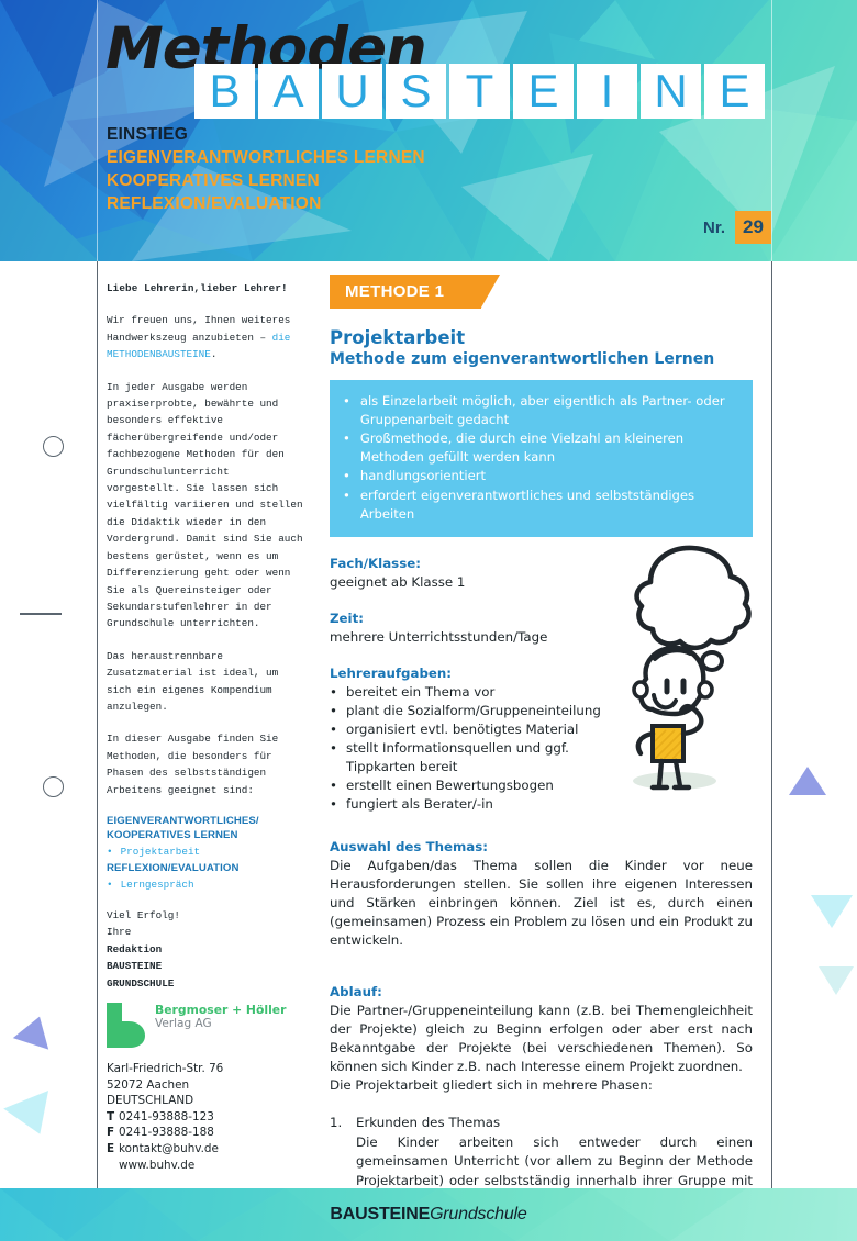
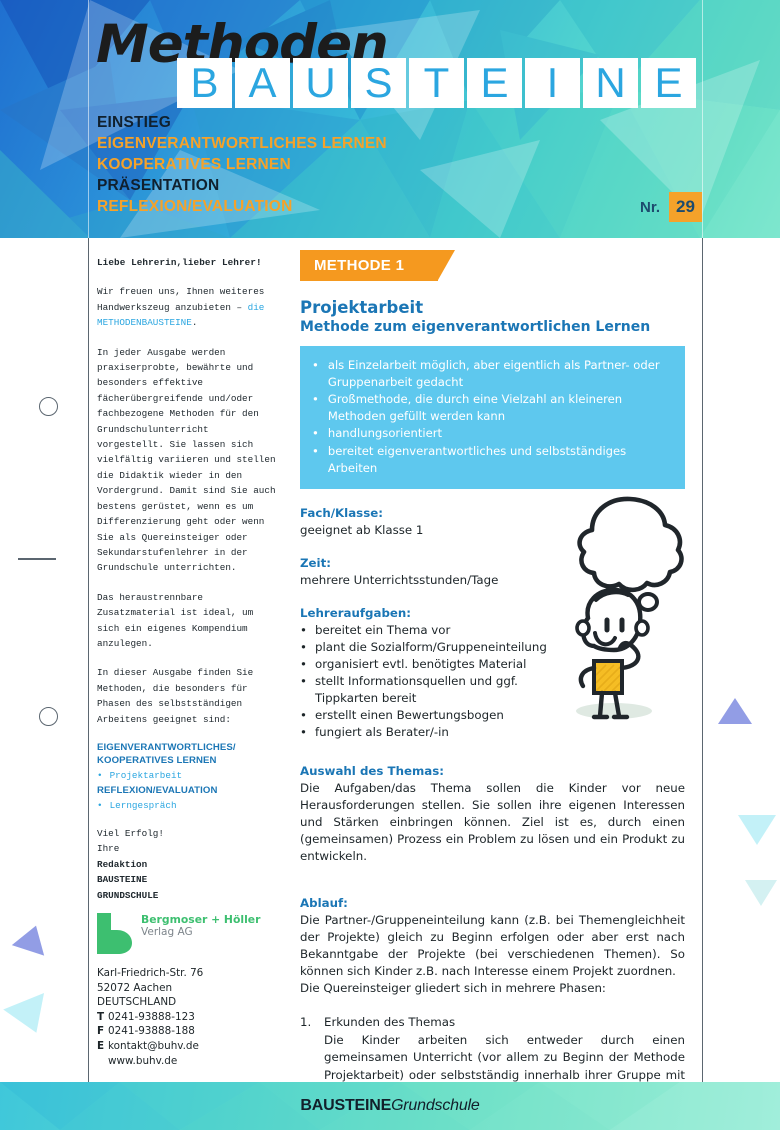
  Methoden
  B
  A
  U
  S
  T
  E
  I
  N
  E
  EINSTIEG
  EIGENVERANTWORTLICHES LERNEN
  KOOPERATIVES LERNEN
+ PRÄSENTATION
  REFLEXION/EVALUATION
  Nr.
  29
  Liebe Lehrerin,lieber Lehrer!
  Wir freuen uns, Ihnen weiteres Handwerkszeug anzubieten – die METHODENBAUSTEINE.
  In jeder Ausgabe werden praxiserprobte, bewährte und besonders effektive fächerübergreifende und/oder fachbezogene Methoden für den Grundschulunterricht vorgestellt. Sie lassen sich vielfältig variieren und stellen die Didaktik wieder in den Vordergrund. Damit sind Sie auch bestens gerüstet, wenn es um Differenzierung geht oder wenn Sie als Quereinsteiger oder Sekundarstufenlehrer in der Grundschule unterrichten.
  Das heraustrennbare Zusatzmaterial ist ideal, um sich ein eigenes Kompendium anzulegen.
  In dieser Ausgabe finden Sie Methoden, die besonders für Phasen des selbstständigen Arbeitens geeignet sind:
  EIGENVERANTWORTLICHES/
  KOOPERATIVES LERNEN
  •
  Projektarbeit
  REFLEXION/EVALUATION
  •
  Lerngespräch
  Viel Erfolg!
  Ihre
  Redaktion
  BAUSTEINE
  GRUNDSCHULE
  Bergmoser + Höller
  Verlag AG
  Karl-Friedrich-Str. 76
  52072 Aachen
  DEUTSCHLAND
  T 0241-93888-123
  F 0241-93888-188
  E kontakt@buhv.de
  www.buhv.de
  METHODE 1
  Projektarbeit
  Methode zum eigenverantwortlichen Lernen
  •
  als Einzelarbeit möglich, aber eigentlich als Partner- oder Gruppenarbeit gedacht
  •
  Großmethode, die durch eine Vielzahl an kleineren Methoden gefüllt werden kann
  •
  handlungsorientiert
  •
- erfordert eigenverantwortliches und selbstständiges Arbeiten
+ bereitet eigenverantwortliches und selbstständiges Arbeiten
  Fach/Klasse:
  geeignet ab Klasse 1
  Zeit:
  mehrere Unterrichtsstunden/Tage
  Lehreraufgaben:
  •
  bereitet ein Thema vor
  •
  plant die Sozialform/Gruppeneinteilung
  •
  organisiert evtl. benötigtes Material
  •
  stellt Informationsquellen und ggf. Tippkarten bereit
  •
  erstellt einen Bewertungsbogen
  •
  fungiert als Berater/-in
  Auswahl des Themas:
  Die Aufgaben/das Thema sollen die Kinder vor neue Herausforderungen stellen. Sie sollen ihre eigenen Interessen und Stärken einbringen können. Ziel ist es, durch einen (gemeinsamen) Prozess ein Problem zu lösen und ein Produkt zu entwickeln.
  Ablauf:
  Die Partner-/Gruppeneinteilung kann (z.B. bei Themengleichheit der Projekte) gleich zu Beginn erfolgen oder aber erst nach Bekanntgabe der Projekte (bei verschiedenen Themen). So können sich Kinder z.B. nach Interesse einem Projekt zuordnen.
- Die Projektarbeit gliedert sich in mehrere Phasen:
+ Die Quereinsteiger gliedert sich in mehrere Phasen:
  1.
  Erkunden des Themas
  BAUSTEINE
  Grundschule
